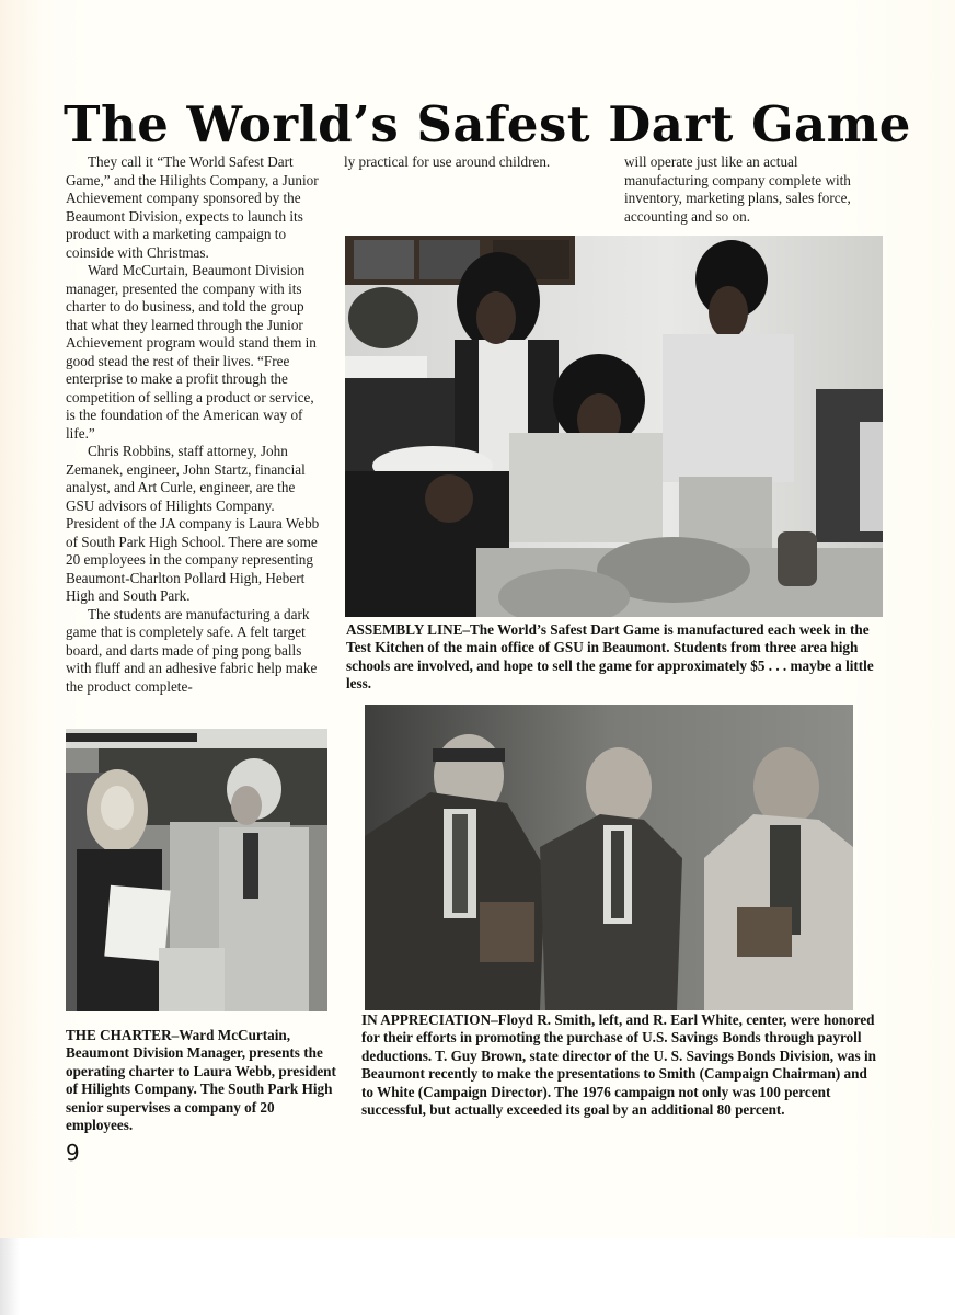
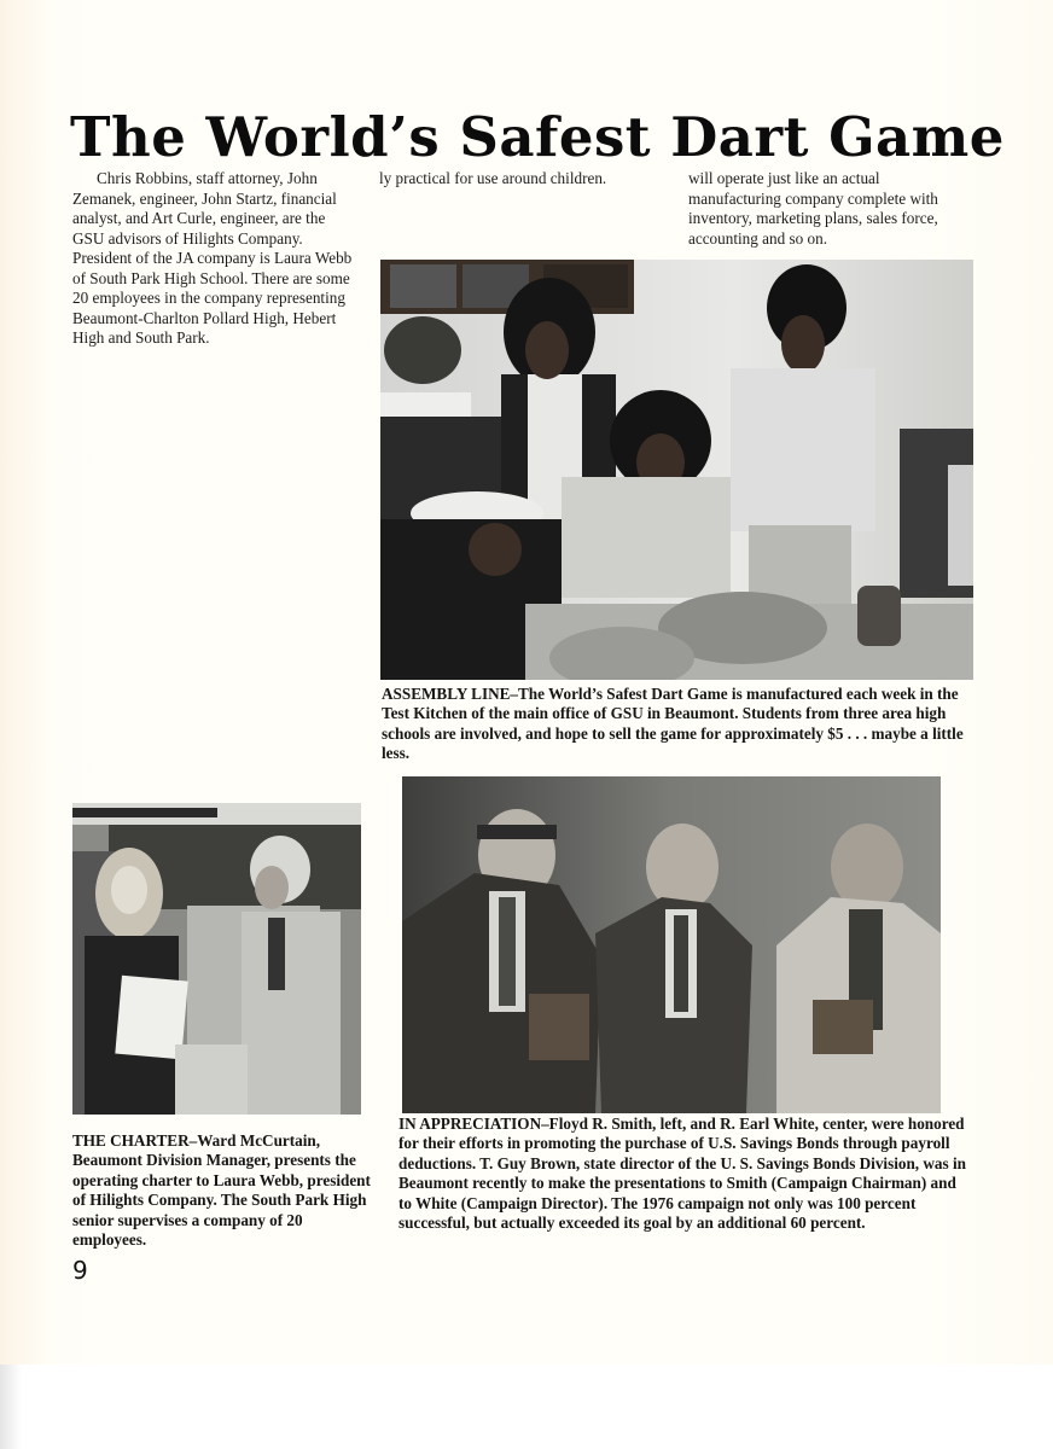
  The World’s Safest Dart Game
- They call it “The World Safest Dart Game,” and the Hilights Company, a Junior Achievement company sponsored by the Beaumont Division, expects to launch its product with a marketing campaign to coinside with Christmas.
- Ward McCurtain, Beaumont Division manager, presented the company with its charter to do business, and told the group that what they learned through the Junior Achievement program would stand them in good stead the rest of their lives. “Free enterprise to make a profit through the competition of selling a product or service, is the foundation of the American way of life.”
  Chris Robbins, staff attorney, John Zemanek, engineer, John Startz, financial analyst, and Art Curle, engineer, are the GSU advisors of Hilights Company. President of the JA company is Laura Webb of South Park High School. There are some 20 employees in the company representing Beaumont-Charlton Pollard High, Hebert High and South Park.
- The students are manufacturing a dark game that is completely safe. A felt target board, and darts made of ping pong balls with fluff and an adhesive fabric help make the product complete-
  ly practical for use around children.
  will operate just like an actual manufacturing company complete with inventory, marketing plans, sales force, accounting and so on.
  ASSEMBLY LINE–The World’s Safest Dart Game is manufactured each week in the Test Kitchen of the main office of GSU in Beaumont. Students from three area high schools are involved, and hope to sell the game for approximately $5 . . . maybe a little less.
  THE CHARTER–Ward McCurtain, Beaumont Division Manager, presents the operating charter to Laura Webb, president of Hilights Company. The South Park High senior supervises a company of 20 employees.
- IN APPRECIATION–Floyd R. Smith, left, and R. Earl White, center, were honored for their efforts in promoting the purchase of U.S. Savings Bonds through payroll deductions. T. Guy Brown, state director of the U. S. Savings Bonds Division, was in Beaumont recently to make the presentations to Smith (Campaign Chairman) and to White (Campaign Director). The 1976 campaign not only was 100 percent successful, but actually exceeded its goal by an additional 80 percent.
+ IN APPRECIATION–Floyd R. Smith, left, and R. Earl White, center, were honored for their efforts in promoting the purchase of U.S. Savings Bonds through payroll deductions. T. Guy Brown, state director of the U. S. Savings Bonds Division, was in Beaumont recently to make the presentations to Smith (Campaign Chairman) and to White (Campaign Director). The 1976 campaign not only was 100 percent successful, but actually exceeded its goal by an additional 60 percent.
  9
